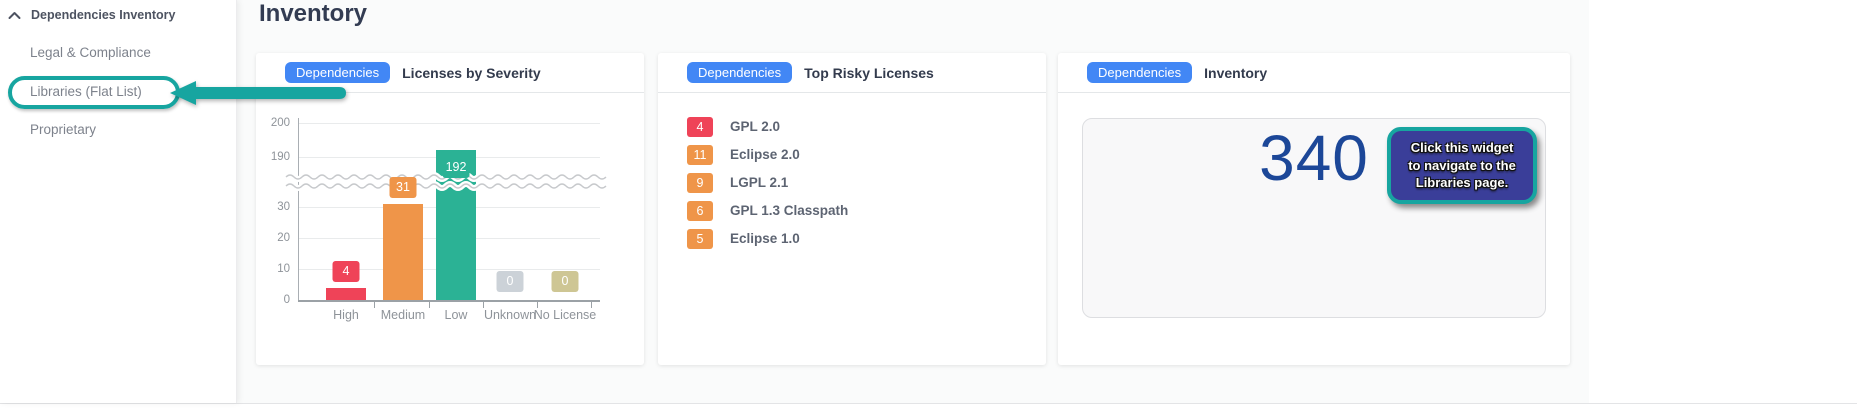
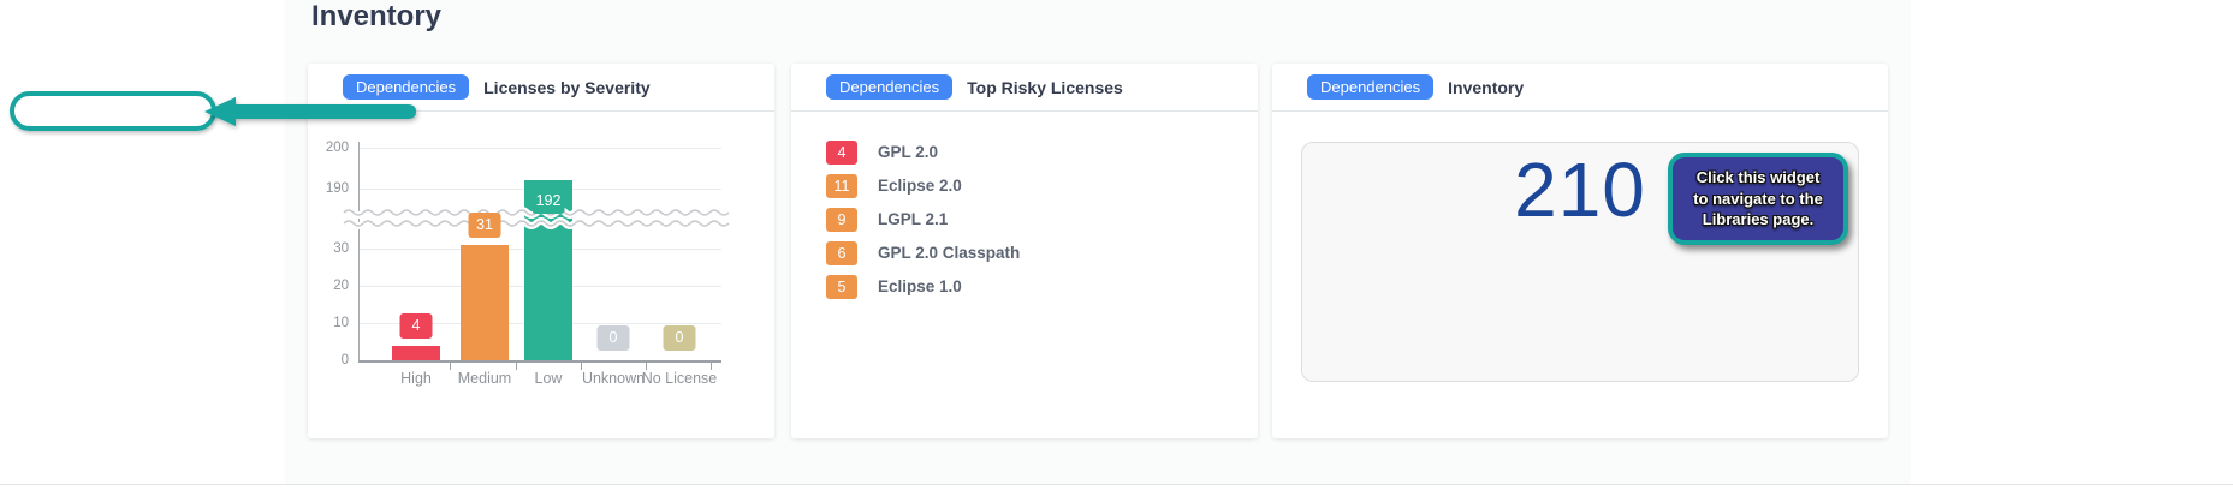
- Dependencies Inventory
- Legal & Compliance
- Libraries (Flat List)
- Proprietary
  Inventory
  Dependencies
  Licenses by Severity
  0
  10
  20
  30
  190
  200
  4
  High
  31
  Medium
  192
  Low
  0
  Unknown
  0
  No License
  Dependencies
  Top Risky Licenses
  4
  GPL 2.0
  11
  Eclipse 2.0
  9
  LGPL 2.1
  6
- GPL 1.3 Classpath
+ GPL 2.0 Classpath
  5
  Eclipse 1.0
  Dependencies
  Inventory
- 340
+ 210
  Click this widget
  to navigate to the
  Libraries page.
